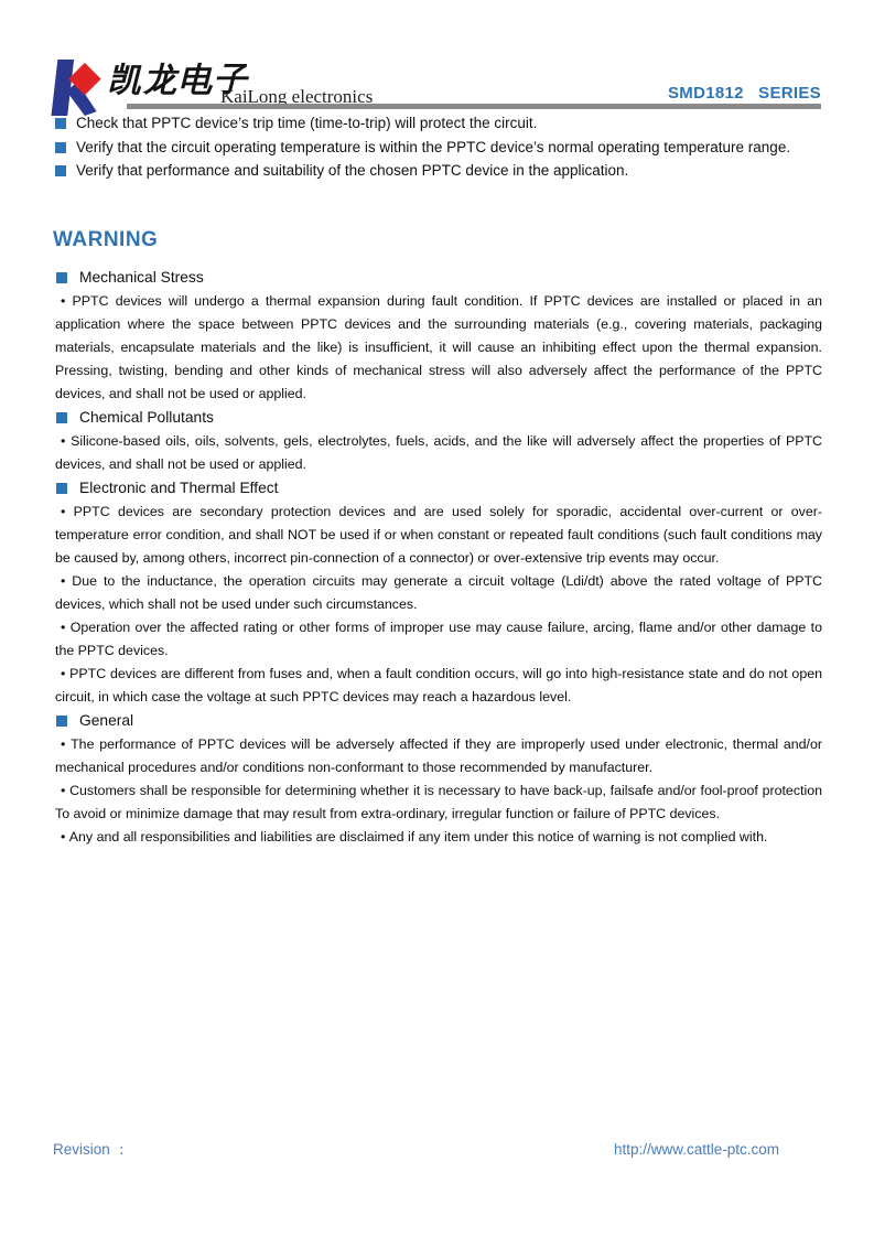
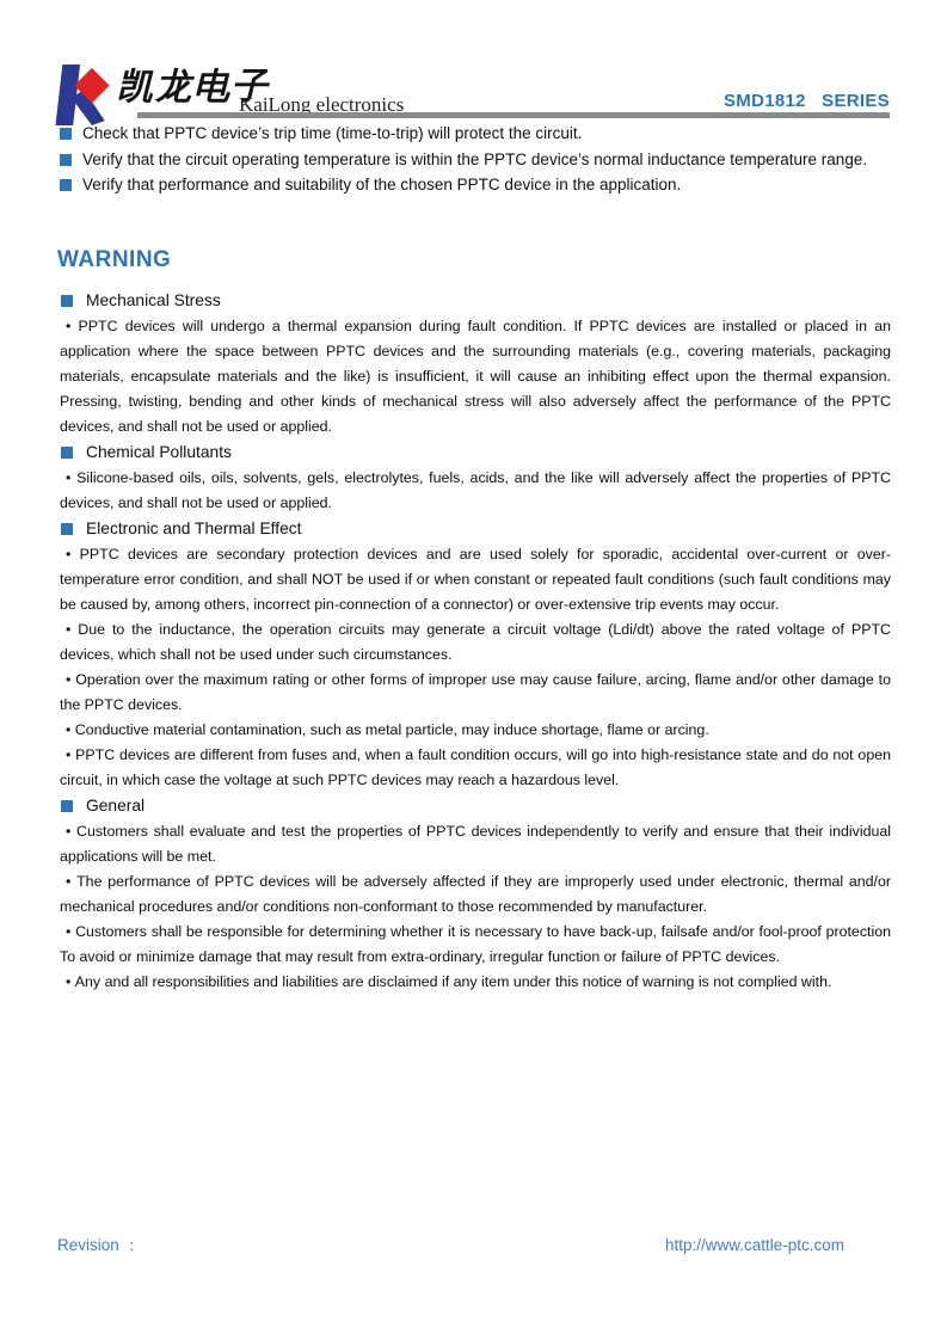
  凯龙电子
  KaiLong electronics
  SMD1812 SERIES
  Check that PPTC device’s trip time (time-to-trip) will protect the circuit.
- Verify that the circuit operating temperature is within the PPTC device’s normal operating temperature range.
+ Verify that the circuit operating temperature is within the PPTC device’s normal inductance temperature range.
  Verify that performance and suitability of the chosen PPTC device in the application.
  WARNING
  Mechanical Stress
  PPTC devices will undergo a thermal expansion during fault condition. If PPTC devices are installed or placed in an application where the space between PPTC devices and the surrounding materials (e.g., covering materials, packaging materials, encapsulate materials and the like) is insufficient, it will cause an inhibiting effect upon the thermal expansion. Pressing, twisting, bending and other kinds of mechanical stress will also adversely affect the performance of the PPTC devices, and shall not be used or applied.
  Chemical Pollutants
  Silicone-based oils, oils, solvents, gels, electrolytes, fuels, acids, and the like will adversely affect the properties of PPTC devices, and shall not be used or applied.
  Electronic and Thermal Effect
  PPTC devices are secondary protection devices and are used solely for sporadic, accidental over-current or over-temperature error condition, and shall NOT be used if or when constant or repeated fault conditions (such fault conditions may be caused by, among others, incorrect pin-connection of a connector) or over-extensive trip events may occur.
  Due to the inductance, the operation circuits may generate a circuit voltage (Ldi/dt) above the rated voltage of PPTC devices, which shall not be used under such circumstances.
- Operation over the affected rating or other forms of improper use may cause failure, arcing, flame and/or other damage to the PPTC devices.
+ Operation over the maximum rating or other forms of improper use may cause failure, arcing, flame and/or other damage to the PPTC devices.
+ Conductive material contamination, such as metal particle, may induce shortage, flame or arcing.
  PPTC devices are different from fuses and, when a fault condition occurs, will go into high-resistance state and do not open circuit, in which case the voltage at such PPTC devices may reach a hazardous level.
  General
+ Customers shall evaluate and test the properties of PPTC devices independently to verify and ensure that their individual applications will be met.
  The performance of PPTC devices will be adversely affected if they are improperly used under electronic, thermal and/or mechanical procedures and/or conditions non-conformant to those recommended by manufacturer.
  Customers shall be responsible for determining whether it is necessary to have back-up, failsafe and/or fool-proof protection To avoid or minimize damage that may result from extra-ordinary, irregular function or failure of PPTC devices.
  Any and all responsibilities and liabilities are disclaimed if any item under this notice of warning is not complied with.
  Revision ：
  http://www.cattle-ptc.com
